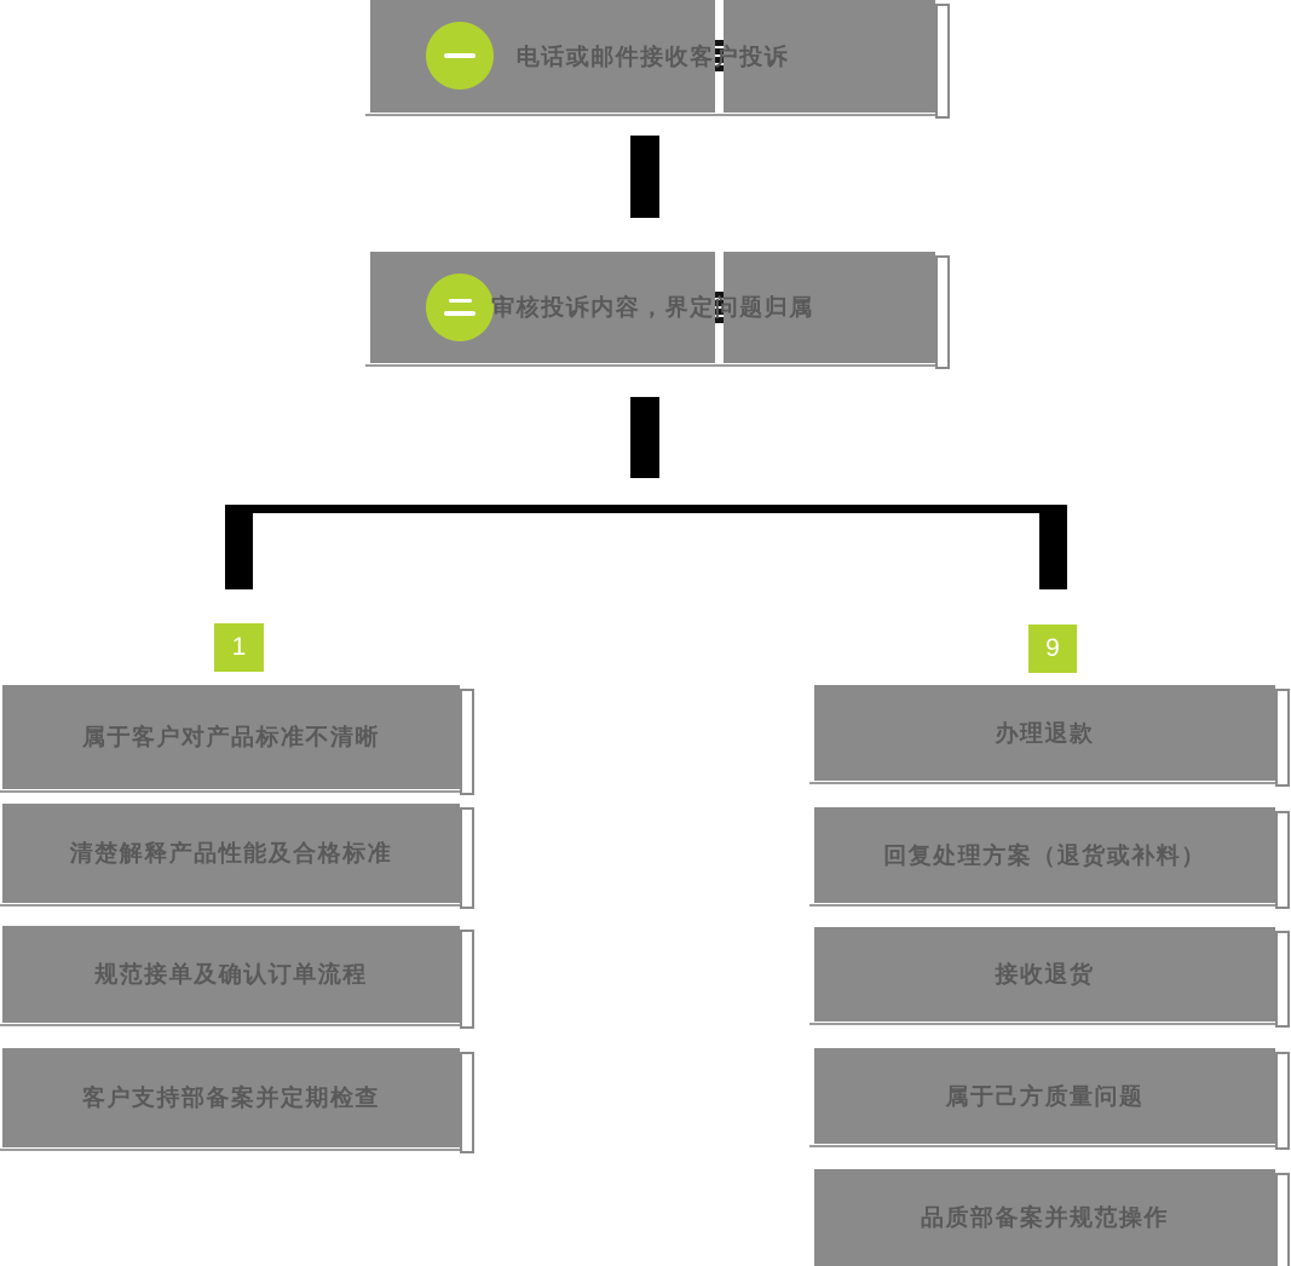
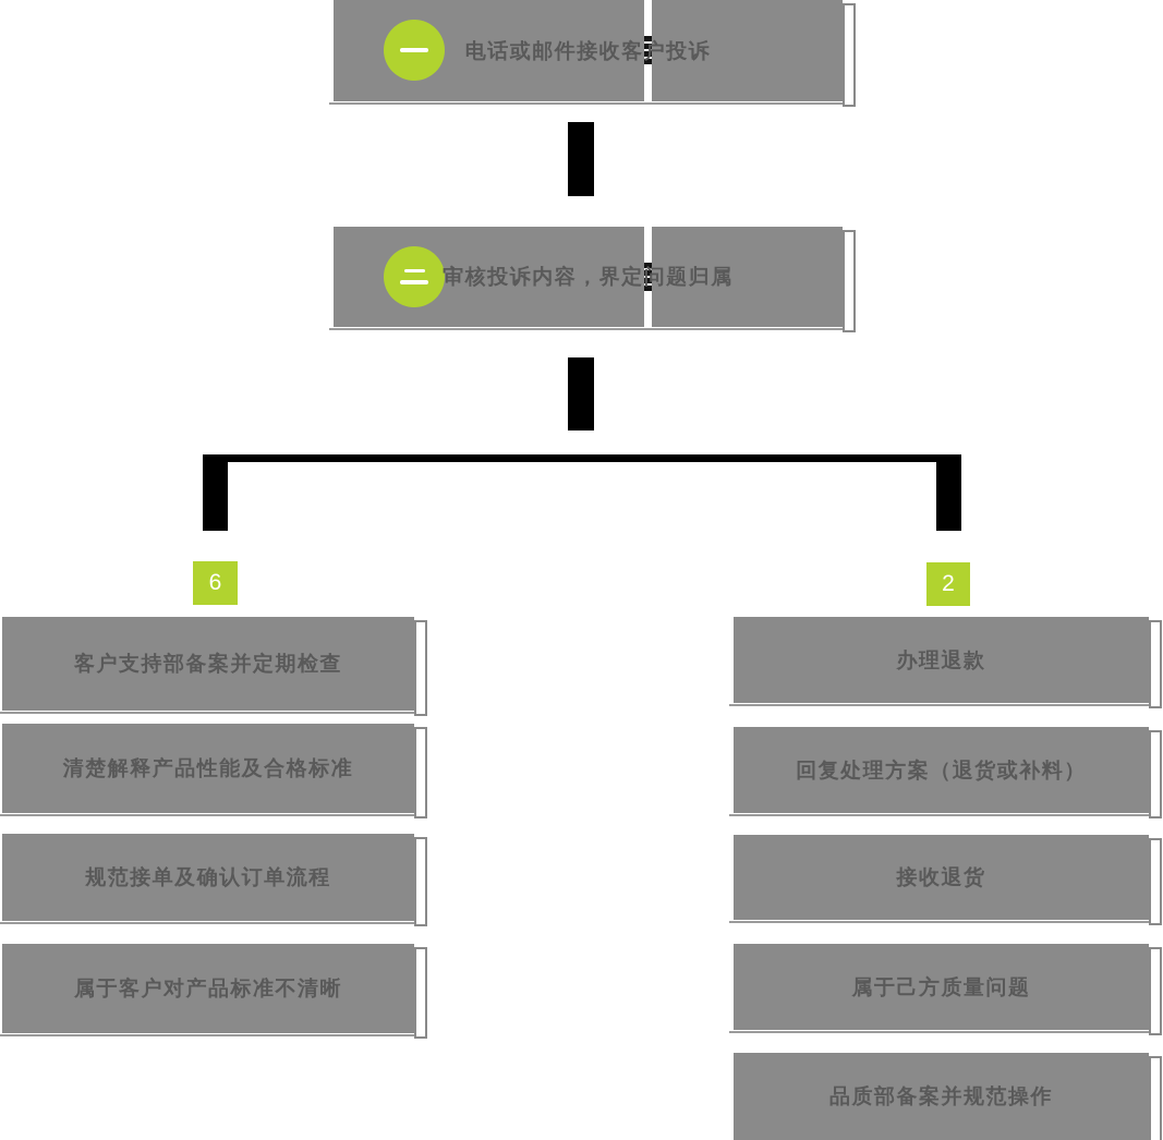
  电话或邮件接收客户投诉
  审核投诉内容，界定问题归属
- 1
+ 6
- 9
+ 2
- 属于客户对产品标准不清晰
+ 客户支持部备案并定期检查
  清楚解释产品性能及合格标准
  规范接单及确认订单流程
- 客户支持部备案并定期检查
+ 属于客户对产品标准不清晰
  办理退款
  回复处理方案（退货或补料）
  接收退货
  属于己方质量问题
  品质部备案并规范操作
